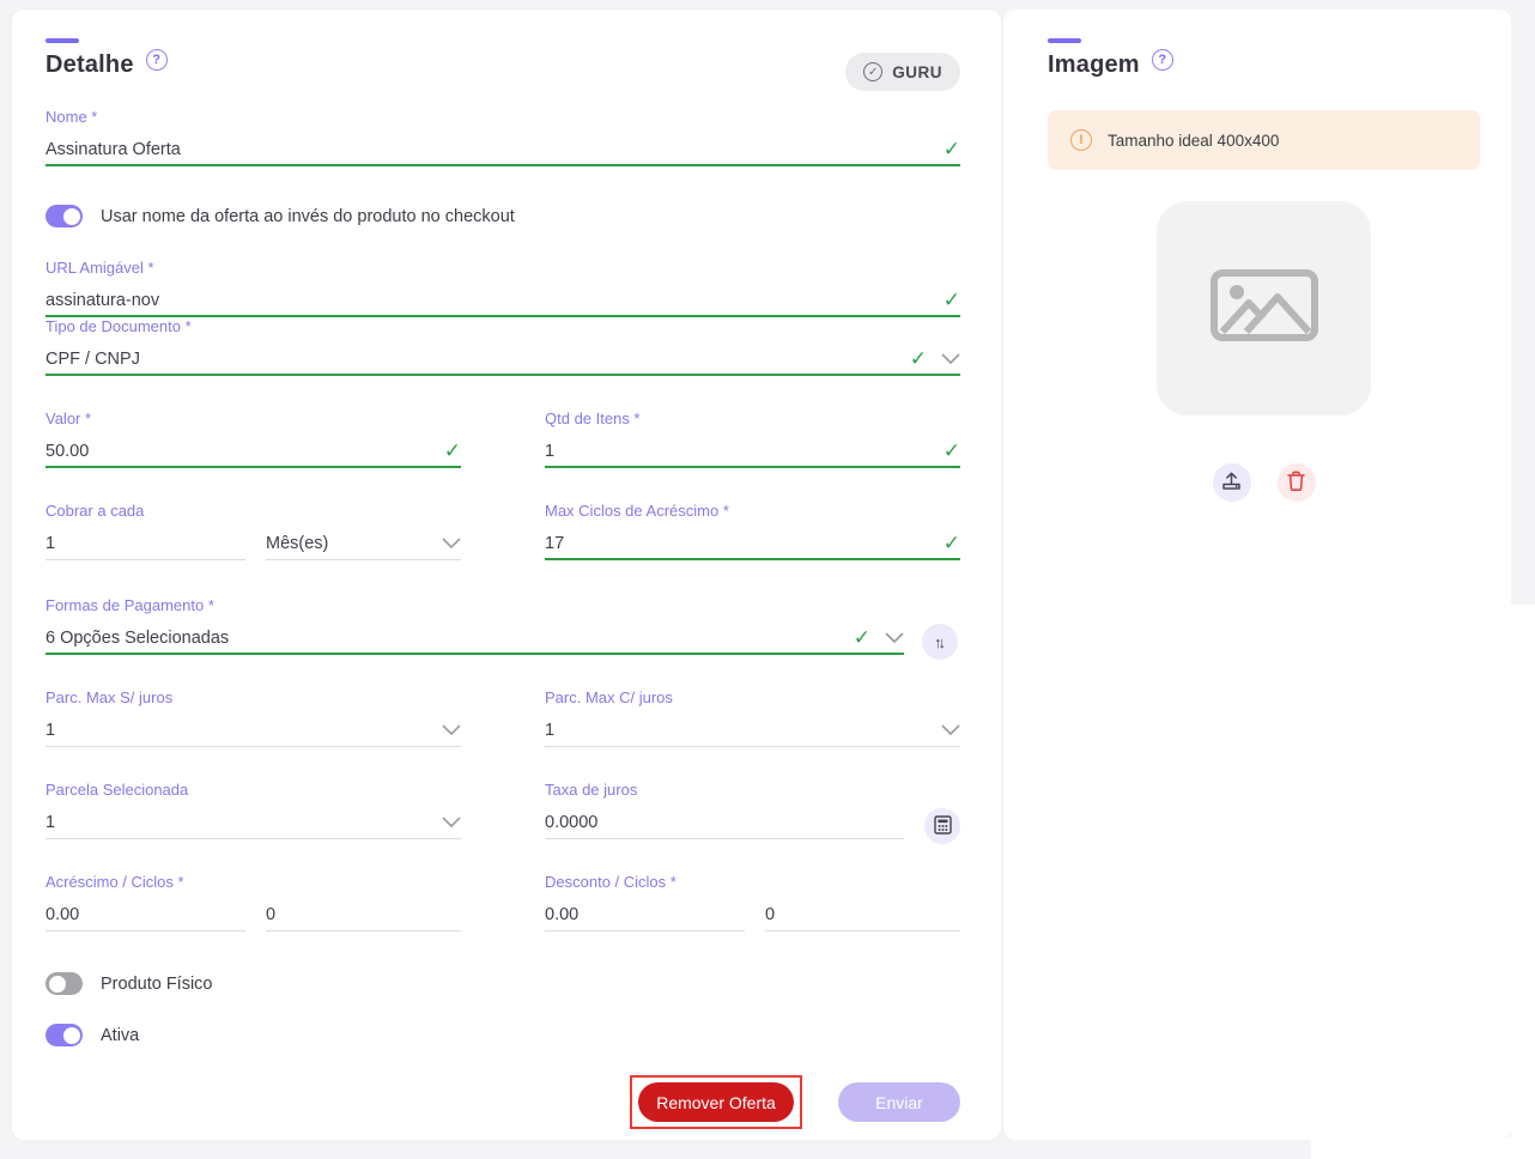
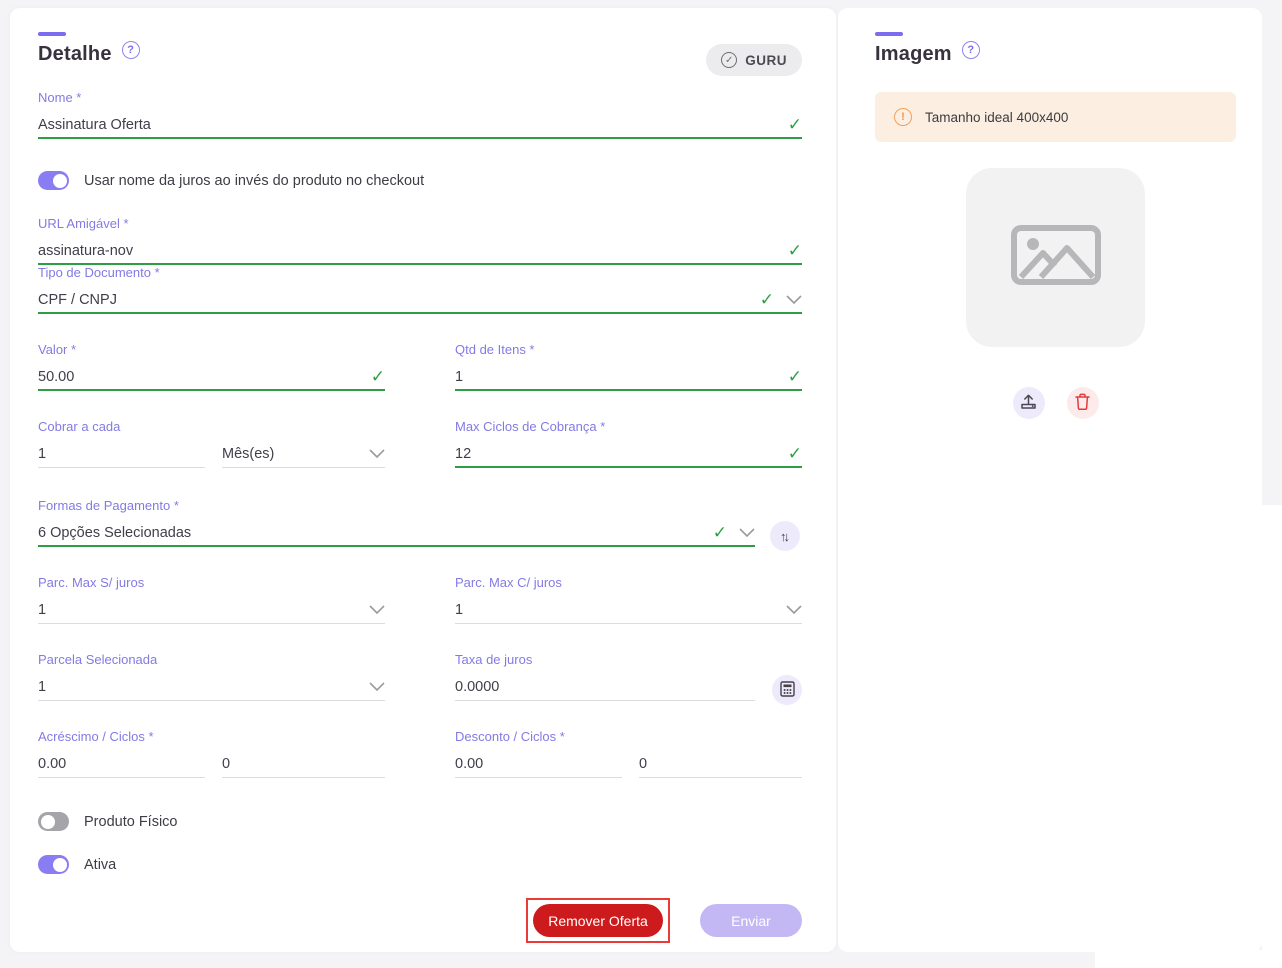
  Detalhe
  ?
  ✓
  GURU
  Nome *
  Assinatura Oferta
  ✓
- Usar nome da oferta ao invés do produto no checkout
+ Usar nome da juros ao invés do produto no checkout
  URL Amigável *
  assinatura-nov
  ✓
  Tipo de Documento *
  CPF / CNPJ
  ✓
  Valor *
  50.00
  ✓
  Qtd de Itens *
  1
  ✓
  Cobrar a cada
  1
  Mês(es)
- Max Ciclos de Acréscimo *
+ Max Ciclos de Cobrança *
- 17
+ 12
  ✓
  Formas de Pagamento *
  6 Opções Selecionadas
  ✓
  ↑↓
  Parc. Max S/ juros
  1
  Parc. Max C/ juros
  1
  Parcela Selecionada
  1
  Taxa de juros
  0.0000
  Acréscimo / Ciclos *
  0.00
  0
  Desconto / Ciclos *
  0.00
  0
  Produto Físico
  Ativa
  Remover Oferta
  Enviar
  Imagem
  ?
  !
  Tamanho ideal 400x400
